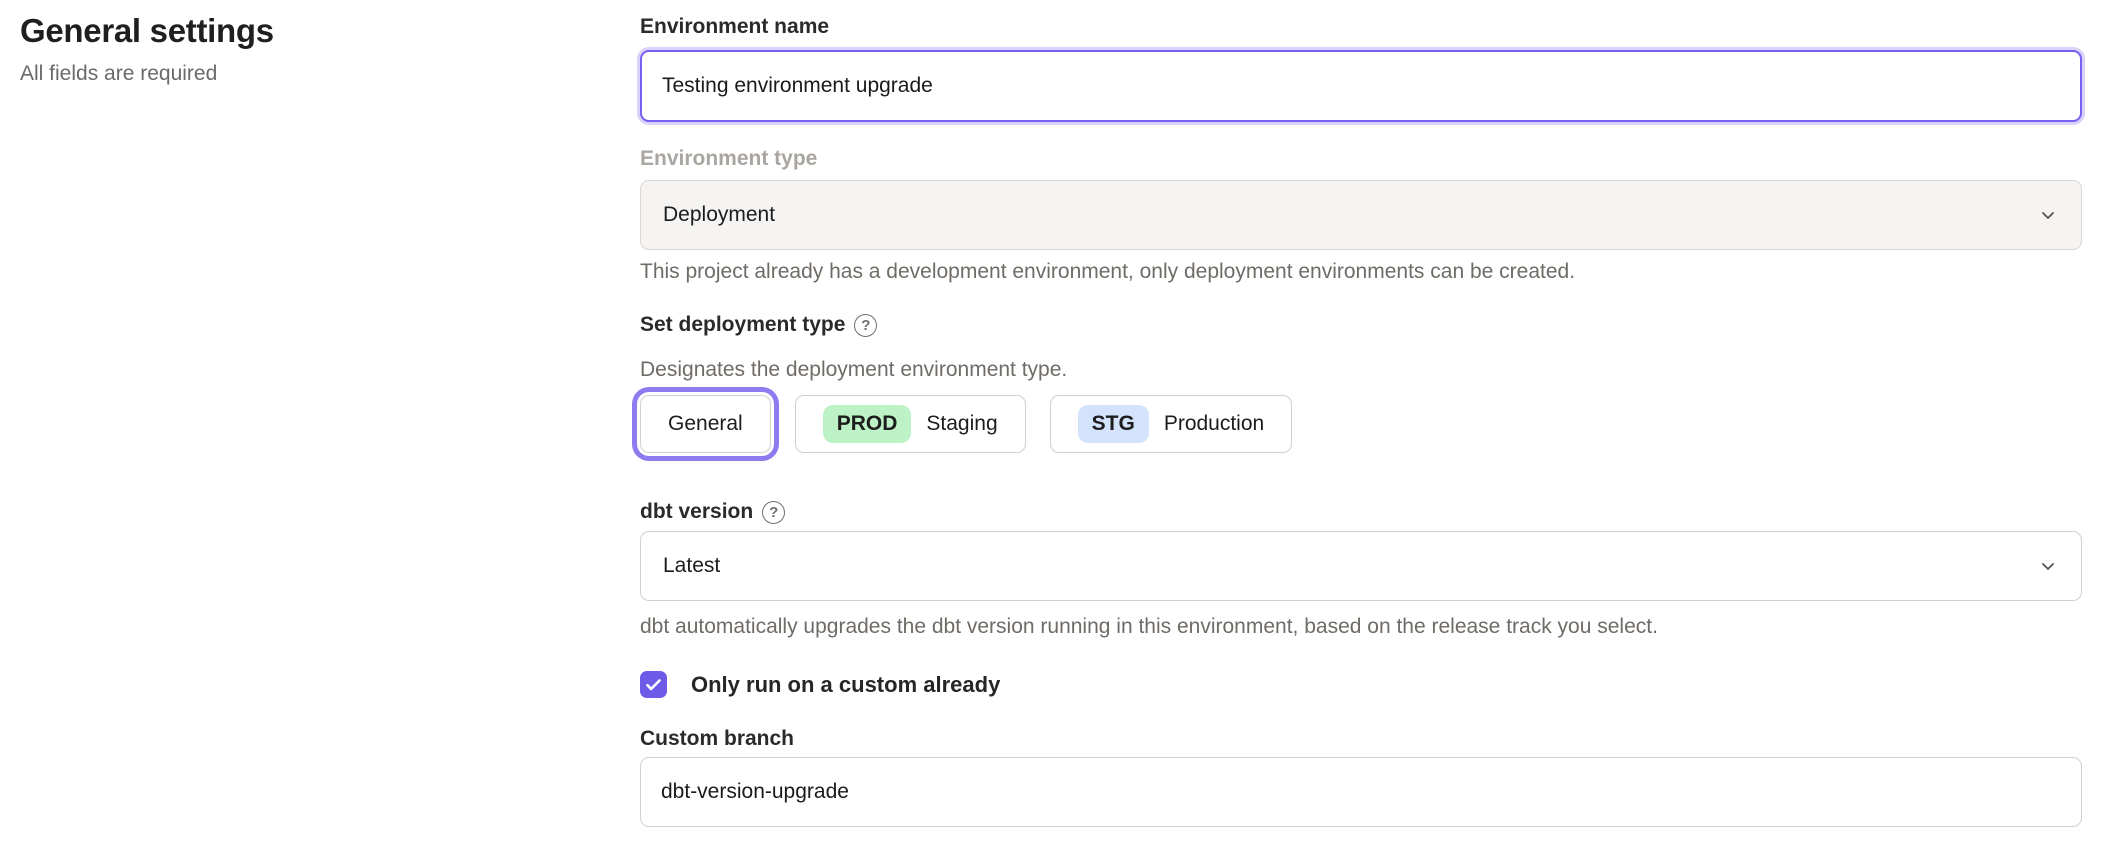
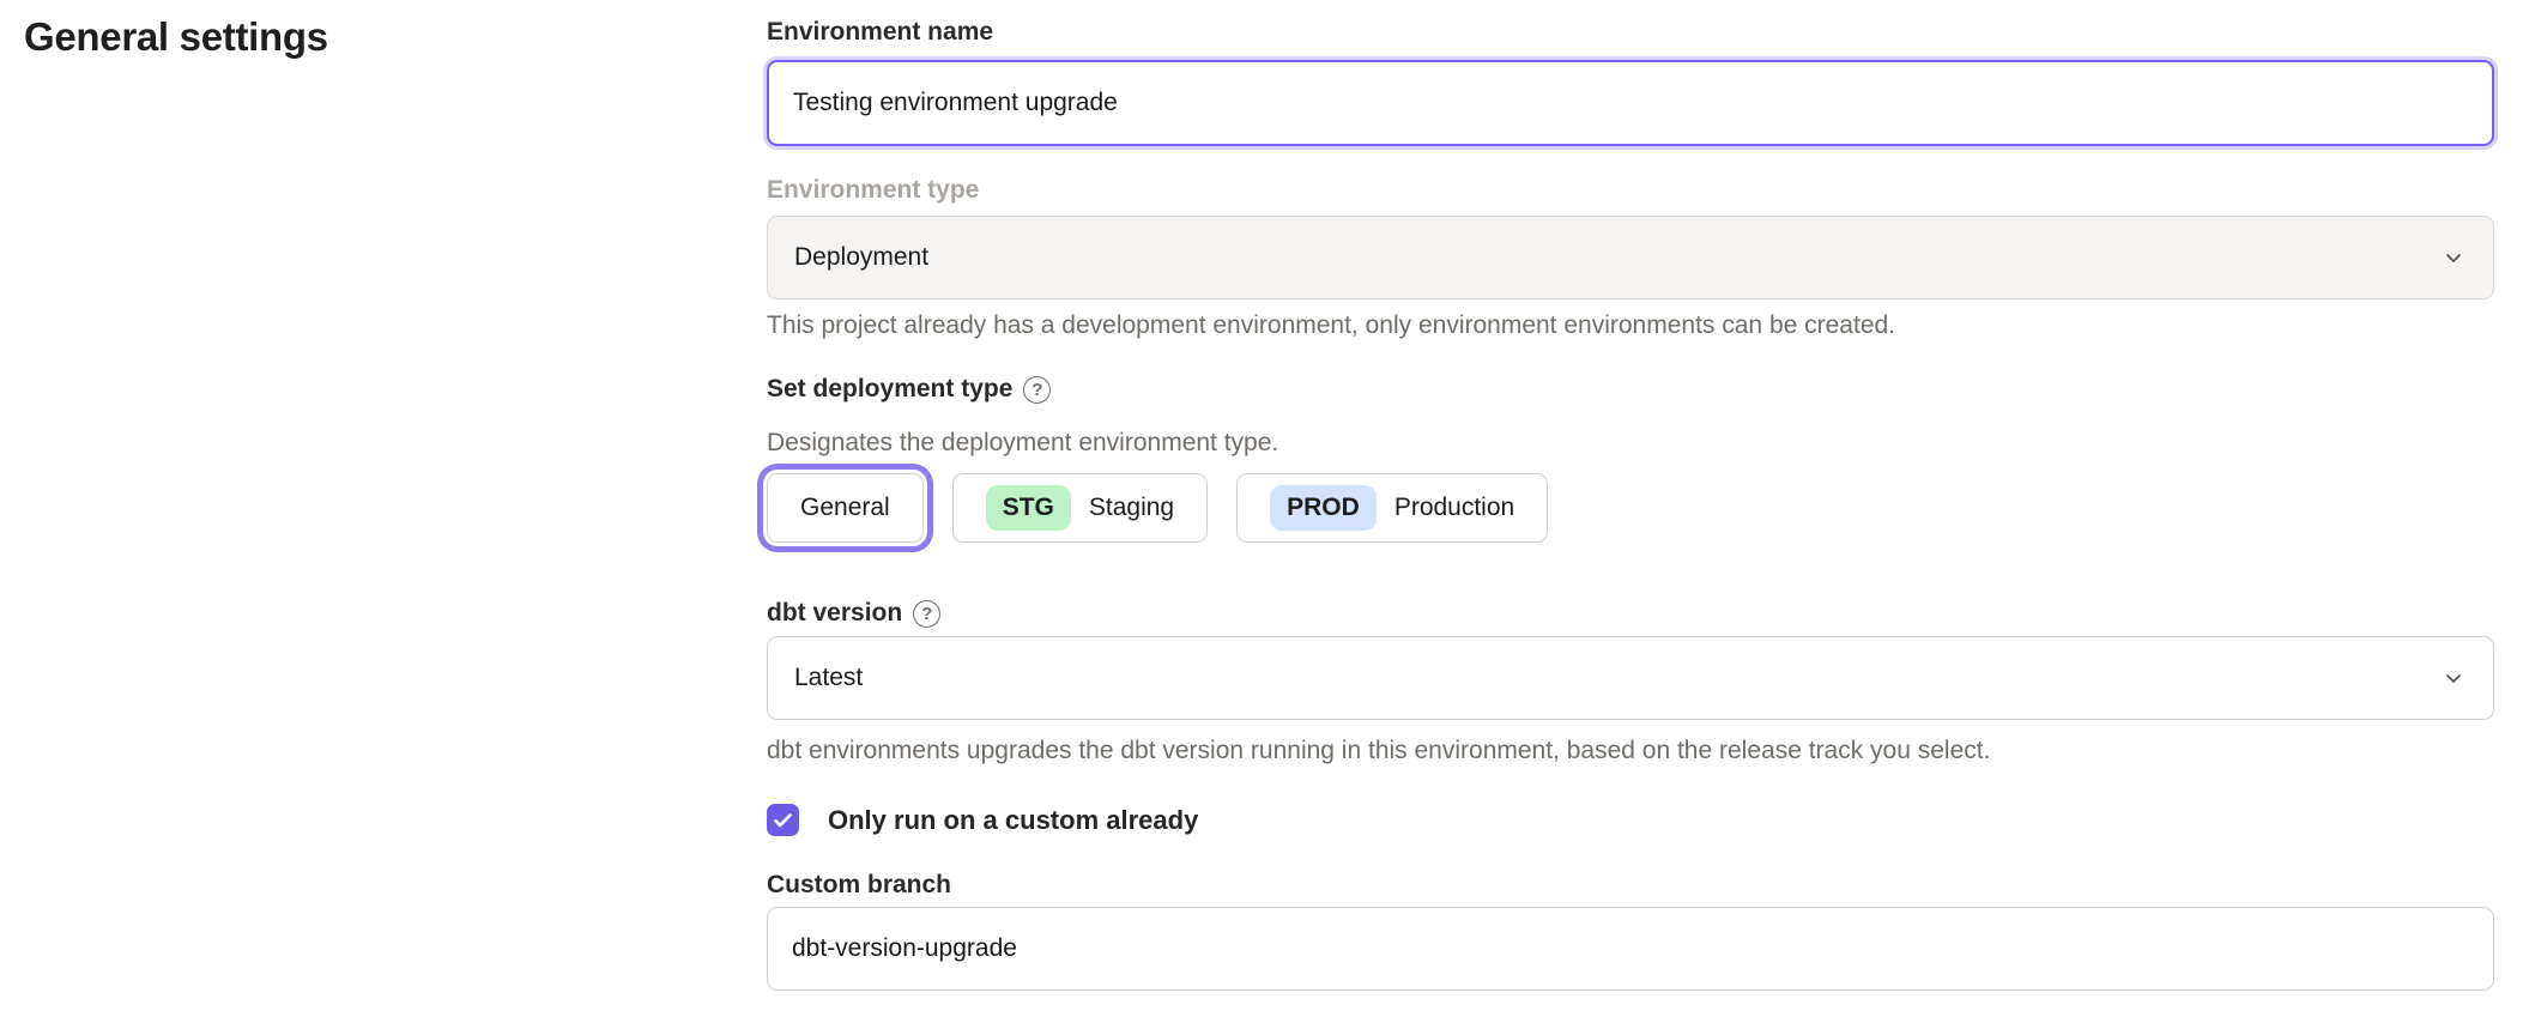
  General settings
- All fields are required
  Environment name
  Testing environment upgrade
  Environment type
  Deployment
- This project already has a development environment, only deployment environments can be created.
+ This project already has a development environment, only environment environments can be created.
  Set deployment type
  Designates the deployment environment type.
  General
- PROD
+ STG
  Staging
- STG
+ PROD
  Production
  dbt version
  Latest
- dbt automatically upgrades the dbt version running in this environment, based on the release track you select.
+ dbt environments upgrades the dbt version running in this environment, based on the release track you select.
  Only run on a custom already
  Custom branch
  dbt-version-upgrade
